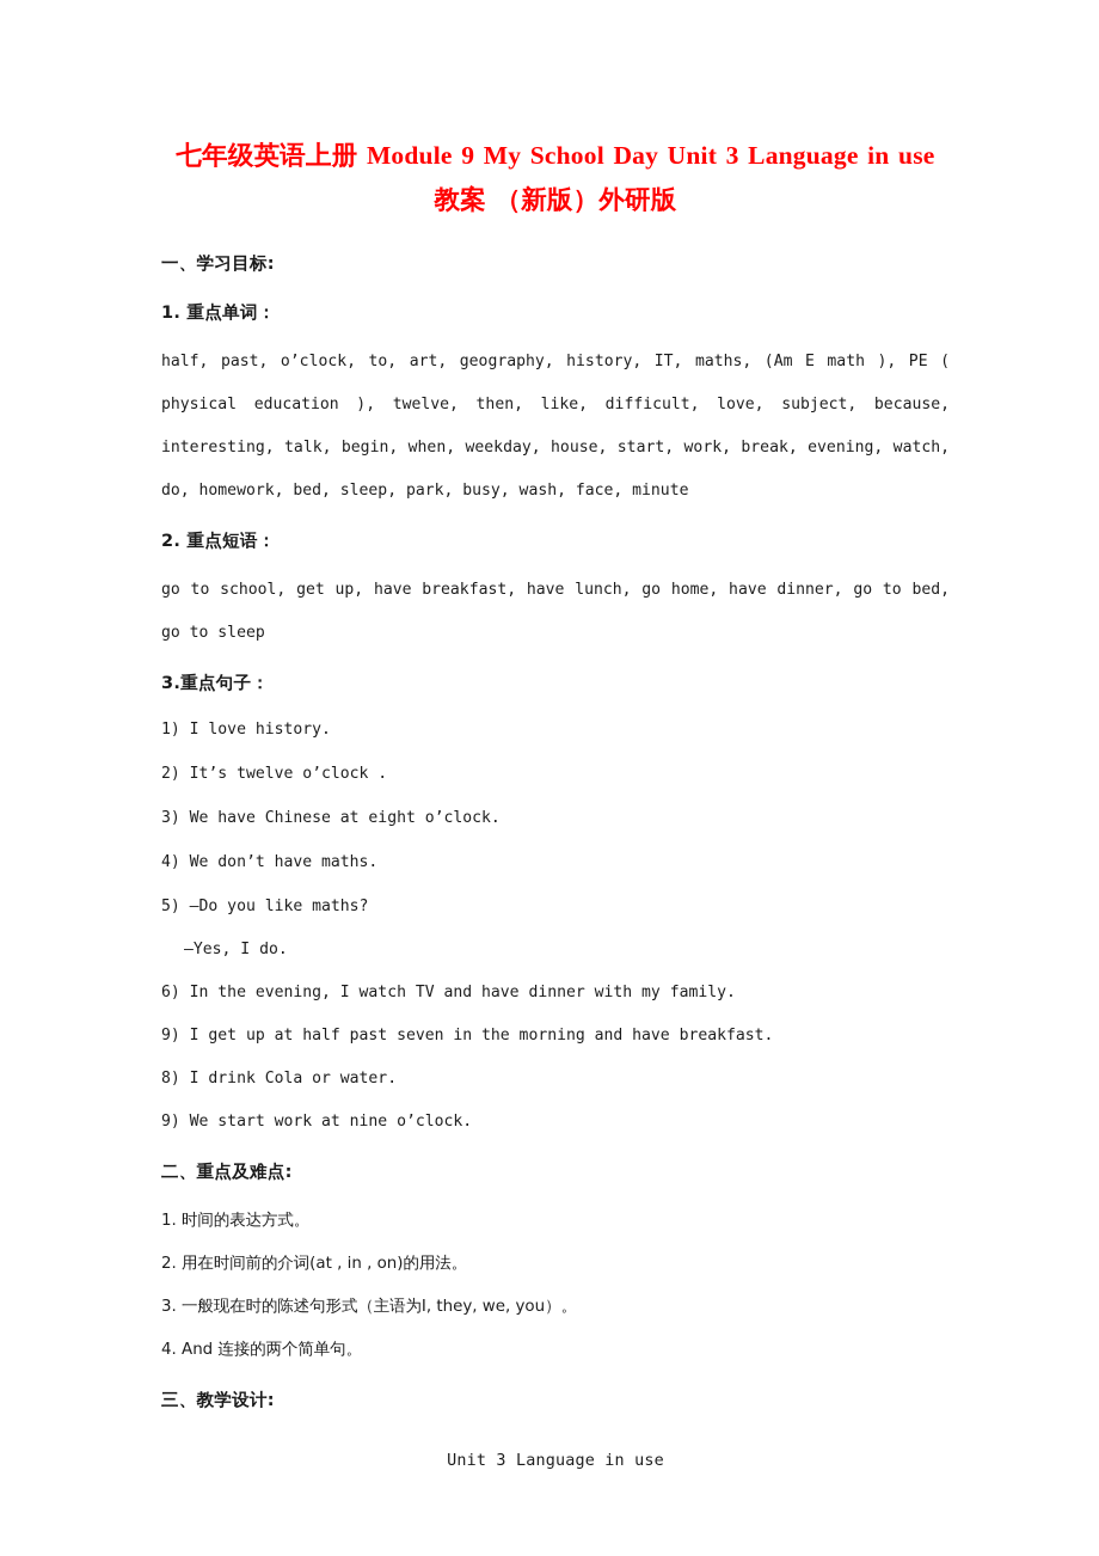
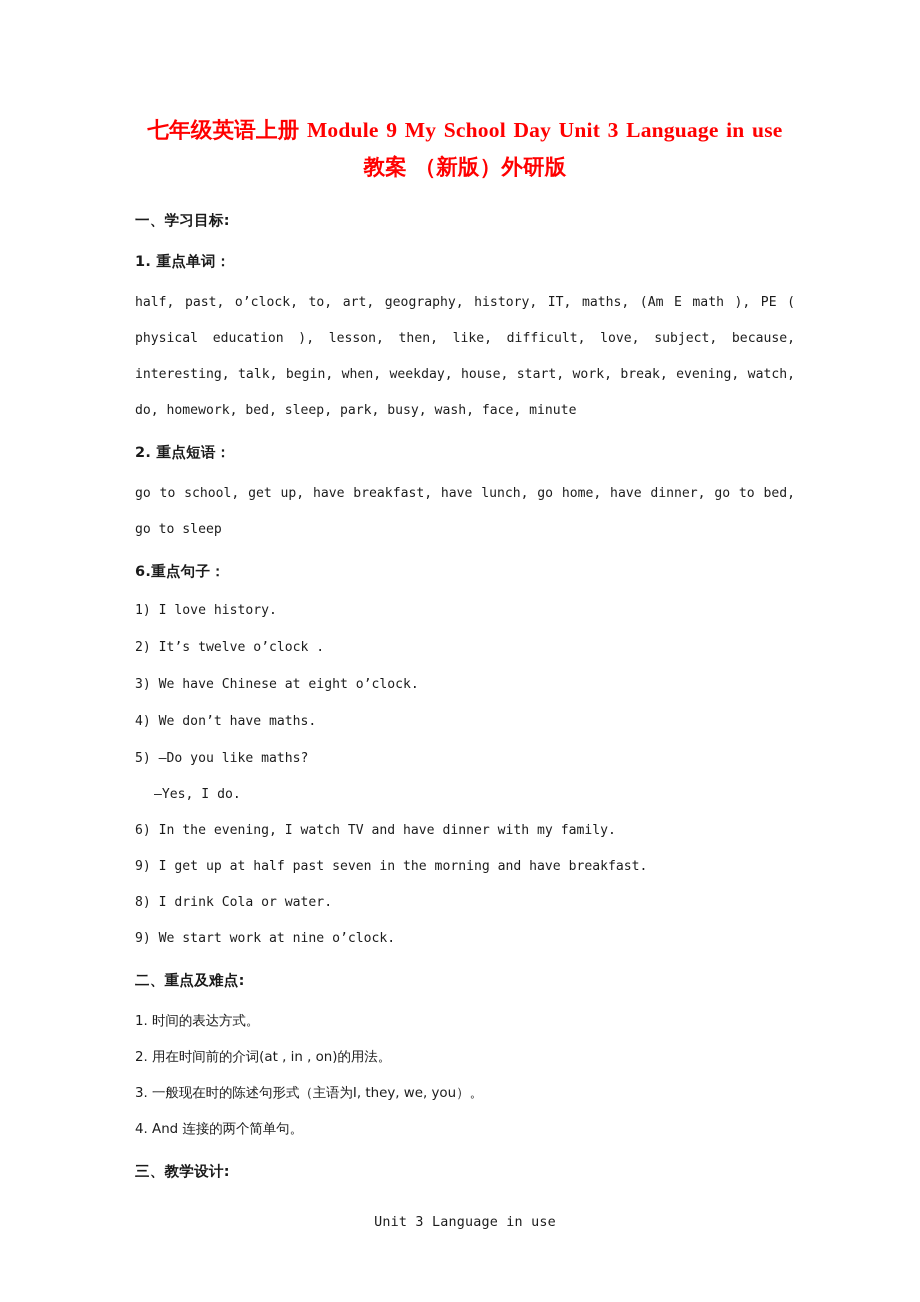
  七年级英语上册 Module 9 My School Day Unit 3 Language in use
  教案 （新版）外研版
  一、学习目标:
  1. 重点单词：
  half, past, o’clock, to, art, geography, history, IT, maths, (Am E math ), PE (
- physical education ), twelve, then, like, difficult, love, subject, because,
+ physical education ), lesson, then, like, difficult, love, subject, because,
  interesting, talk, begin, when, weekday, house, start, work, break, evening, watch,
  do, homework, bed, sleep, park, busy, wash, face, minute
  2. 重点短语：
  go to school, get up, have breakfast, have lunch, go home, have dinner, go to bed,
  go to sleep
- 3.重点句子：
+ 6.重点句子：
  1) I love history.
  2) It’s twelve o’clock .
  3) We have Chinese at eight o’clock.
  4) We don’t have maths.
  5) —Do you like maths?
  —Yes, I do.
  6) In the evening, I watch TV and have dinner with my family.
  9) I get up at half past seven in the morning and have breakfast.
  8) I drink Cola or water.
  9) We start work at nine o’clock.
  二、重点及难点:
  1. 时间的表达方式。
  2. 用在时间前的介词(at , in , on)的用法。
  3. 一般现在时的陈述句形式（主语为I, they, we, you）。
  4. And 连接的两个简单句。
  三、教学设计:
  Unit 3 Language in use
